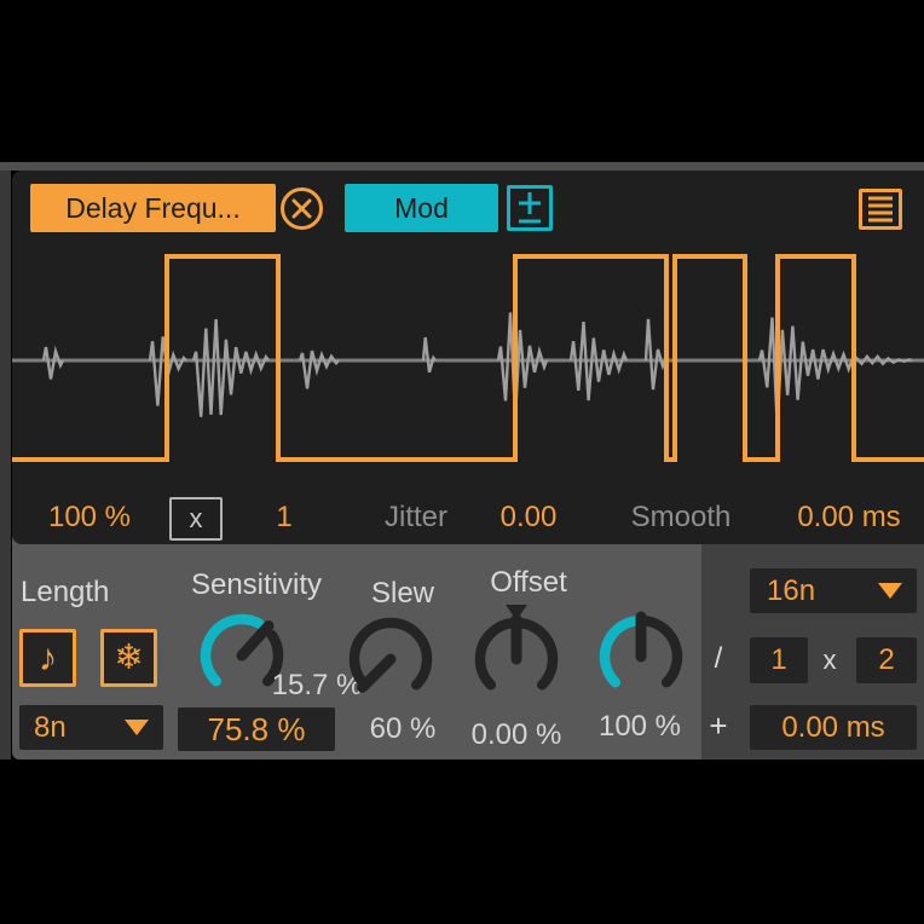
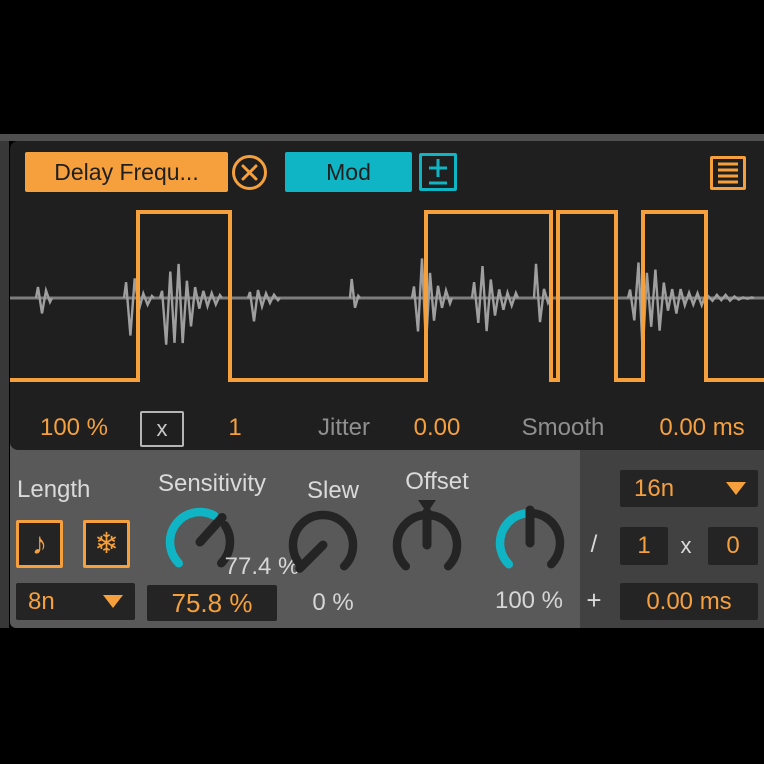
  16n
  /
  1
  x
- 2
+ 0
  +
  0.00 ms
  Length
  ♪
  ❄
  8n
  Sensitivity
- 15.7 %
+ 77.4 %
  75.8 %
  Slew
- 60 %
+ 0 %
  Offset
- 0.00 %
  100 %
  Delay Frequ...
  Mod
  100 %
  x
  1
  Jitter
  0.00
  Smooth
  0.00 ms
